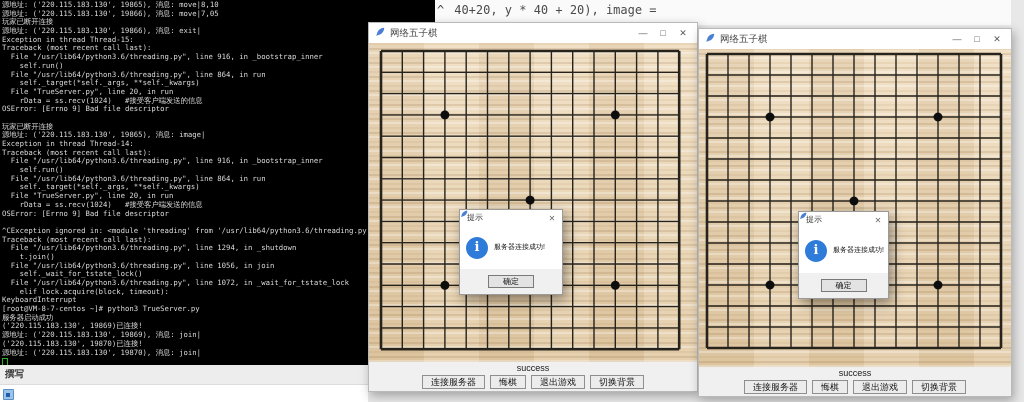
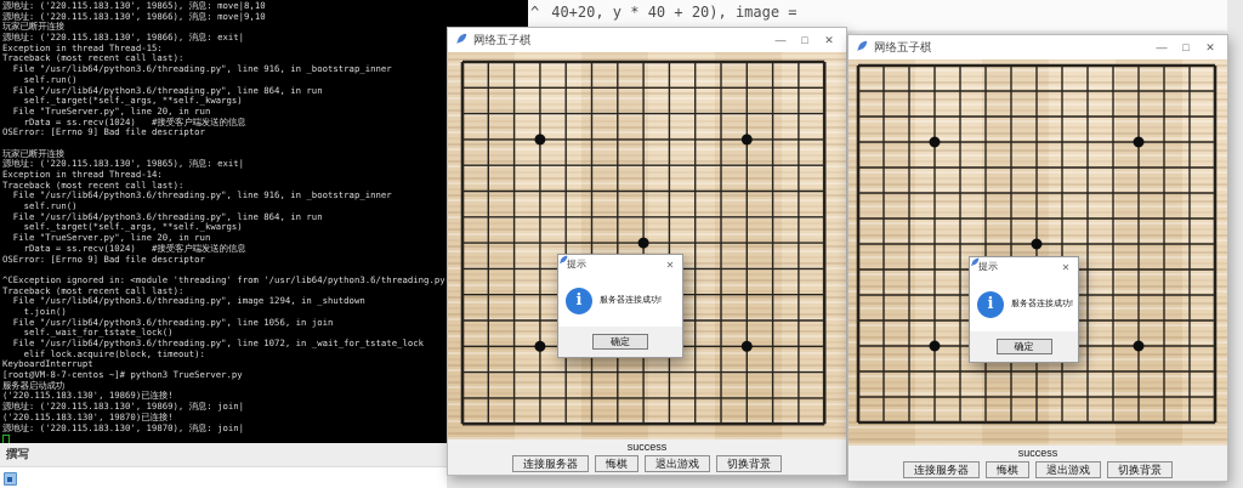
  ^
  40+20, y * 40 + 20), image =
  源地址: ('220.115.183.130', 19865), 消息: move|8,10
- 源地址: ('220.115.183.130', 19866), 消息: move|7,05
+ 源地址: ('220.115.183.130', 19866), 消息: move|9,10
  玩家已断开连接
  源地址: ('220.115.183.130', 19866), 消息: exit|
  Exception in thread Thread-15:
  Traceback (most recent call last):
  File "/usr/lib64/python3.6/threading.py", line 916, in _bootstrap_inner
  self.run()
  File "/usr/lib64/python3.6/threading.py", line 864, in run
  self._target(*self._args, **self._kwargs)
  File "TrueServer.py", line 20, in run
  rData = ss.recv(1024) #接受客户端发送的信息
  OSError: [Errno 9] Bad file descriptor
  玩家已断开连接
- 源地址: ('220.115.183.130', 19865), 消息: image|
+ 源地址: ('220.115.183.130', 19865), 消息: exit|
  Exception in thread Thread-14:
  Traceback (most recent call last):
  File "/usr/lib64/python3.6/threading.py", line 916, in _bootstrap_inner
  self.run()
  File "/usr/lib64/python3.6/threading.py", line 864, in run
  self._target(*self._args, **self._kwargs)
  File "TrueServer.py", line 20, in run
  rData = ss.recv(1024) #接受客户端发送的信息
  OSError: [Errno 9] Bad file descriptor
  ^CException ignored in: <module 'threading' from '/usr/lib64/python3.6/threading.py
  Traceback (most recent call last):
- File "/usr/lib64/python3.6/threading.py", line 1294, in _shutdown
+ File "/usr/lib64/python3.6/threading.py", image 1294, in _shutdown
  t.join()
  File "/usr/lib64/python3.6/threading.py", line 1056, in join
  self._wait_for_tstate_lock()
  File "/usr/lib64/python3.6/threading.py", line 1072, in _wait_for_tstate_lock
  elif lock.acquire(block, timeout):
  KeyboardInterrupt
  [root@VM-8-7-centos ~]# python3 TrueServer.py
  服务器启动成功
  ('220.115.183.130', 19869)已连接!
  源地址: ('220.115.183.130', 19869), 消息: join|
  ('220.115.183.130', 19870)已连接!
  源地址: ('220.115.183.130', 19870), 消息: join|
  撰写
  网络五子棋
  —
  □
  ✕
  提示
  ✕
  i
  确定
  success
  连接服务器
  悔棋
  退出游戏
  切换背景
  网络五子棋
  —
  □
  ✕
  提示
  ✕
  i
  确定
  success
  连接服务器
  悔棋
  退出游戏
  切换背景
